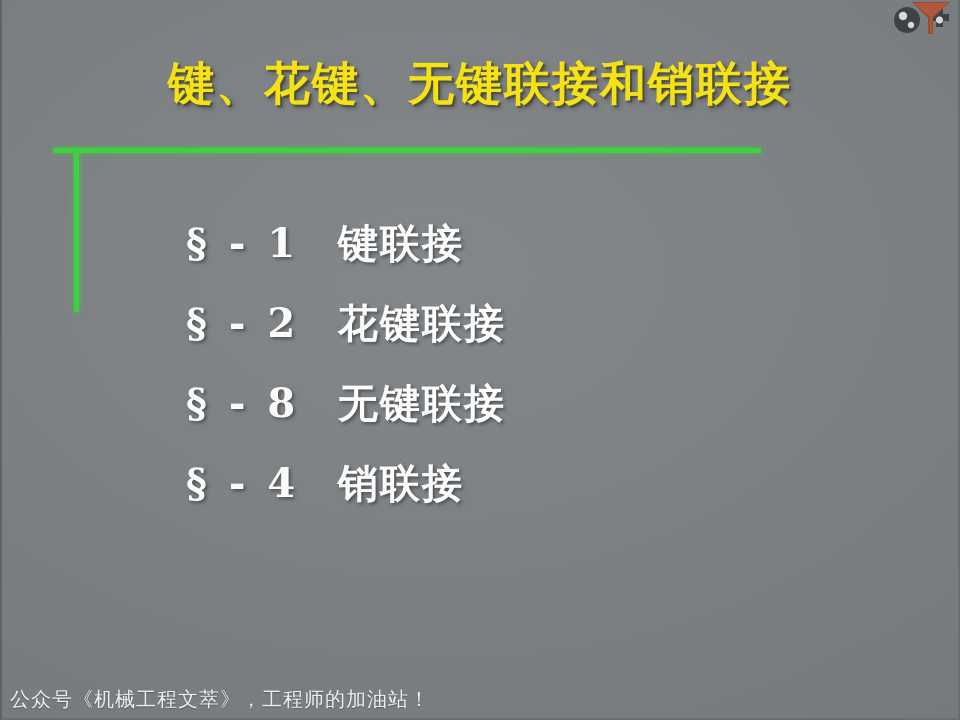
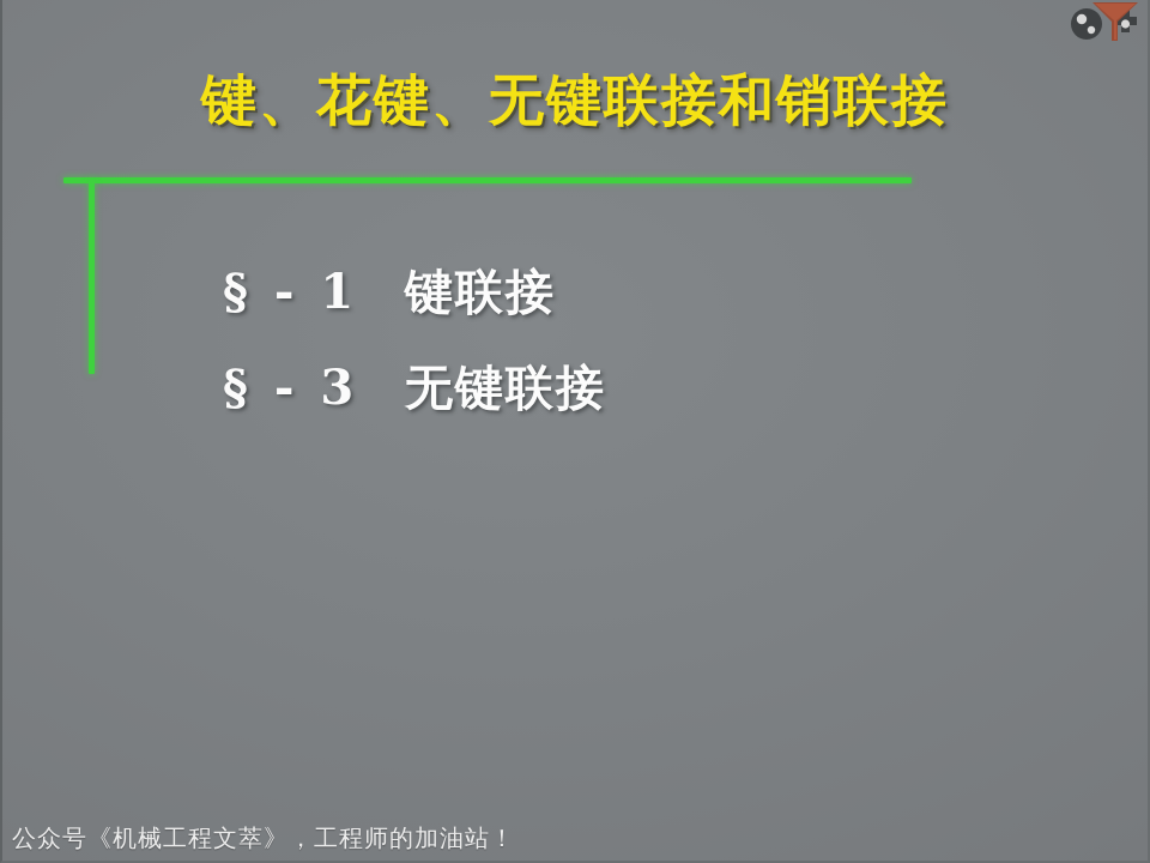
  键、花键、无键联接和销联接
  § - 1
  键联接
- § - 2
- 花键联接
- § - 8
+ § - 3
  无键联接
- § - 4
- 销联接
  公众号《机械工程文萃》，工程师的加油站！
